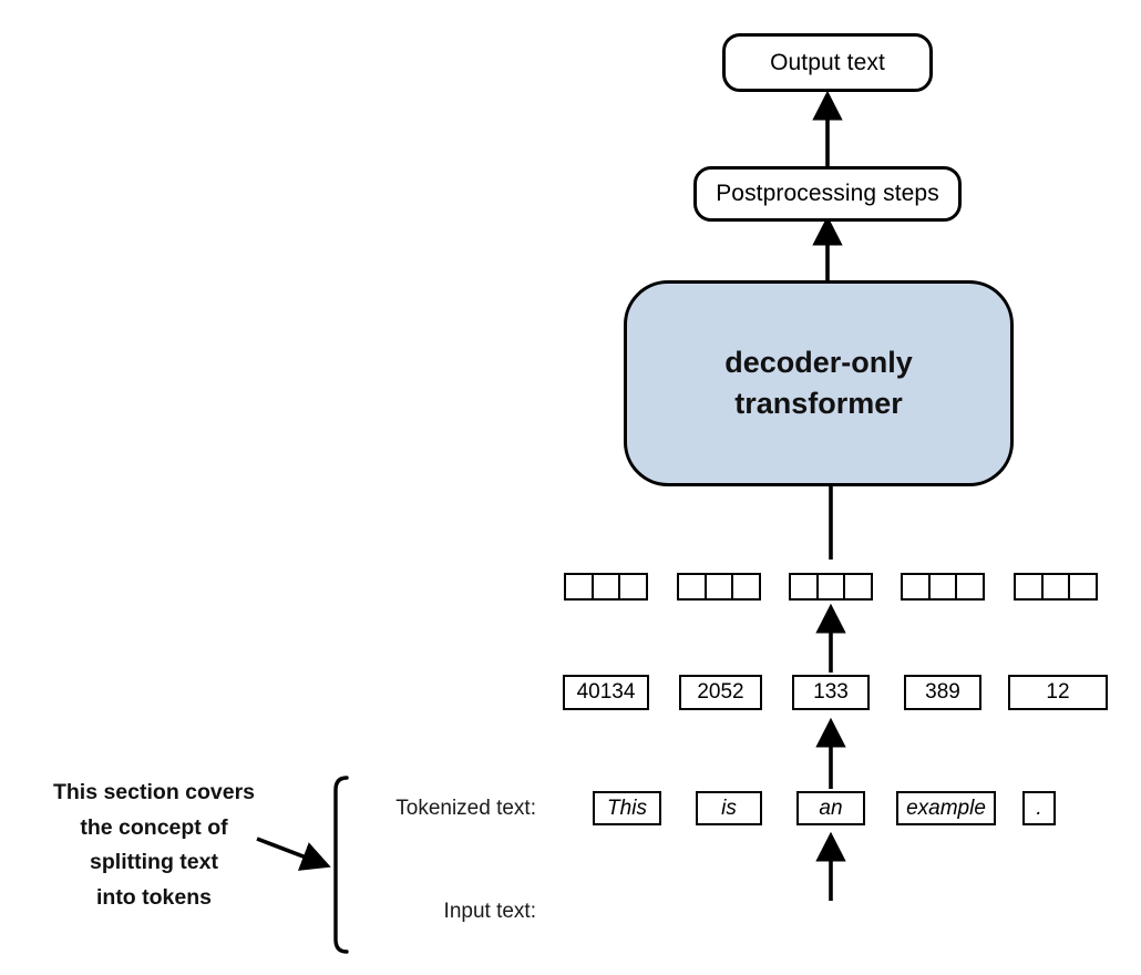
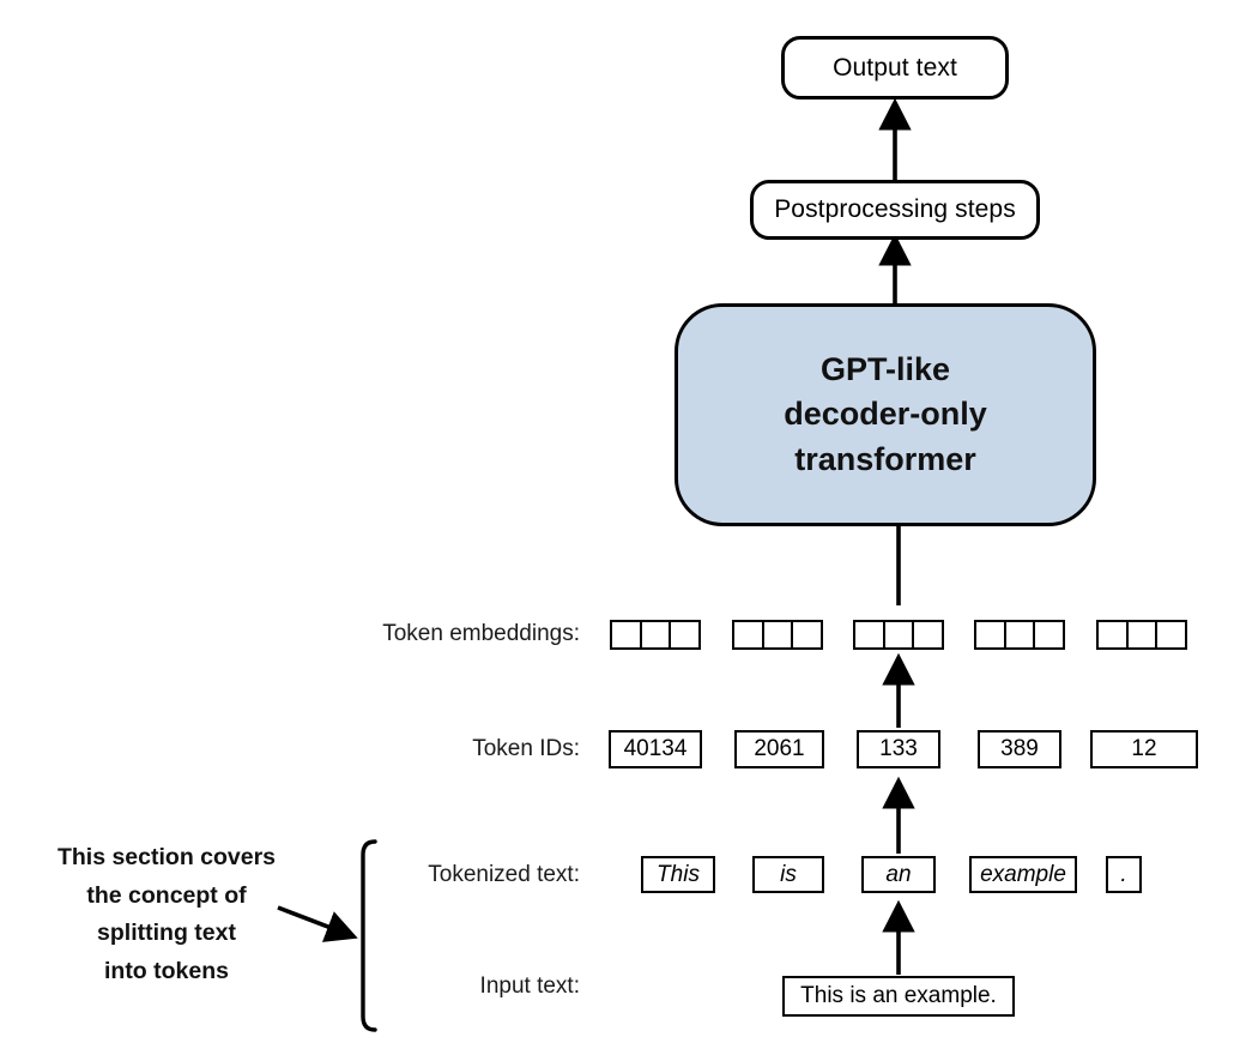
  Output text
  Postprocessing steps
+ GPT-like
  decoder-only
  transformer
+ Token embeddings:
+ Token IDs:
  40134
- 2052
+ 2061
  133
  389
  12
  Tokenized text:
  This
  is
  an
  example
  .
  Input text:
+ This is an example.
  This section covers
  the concept of
  splitting text
  into tokens
